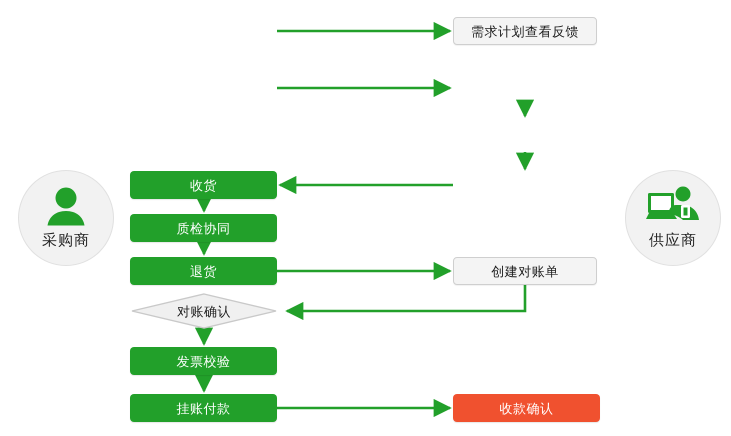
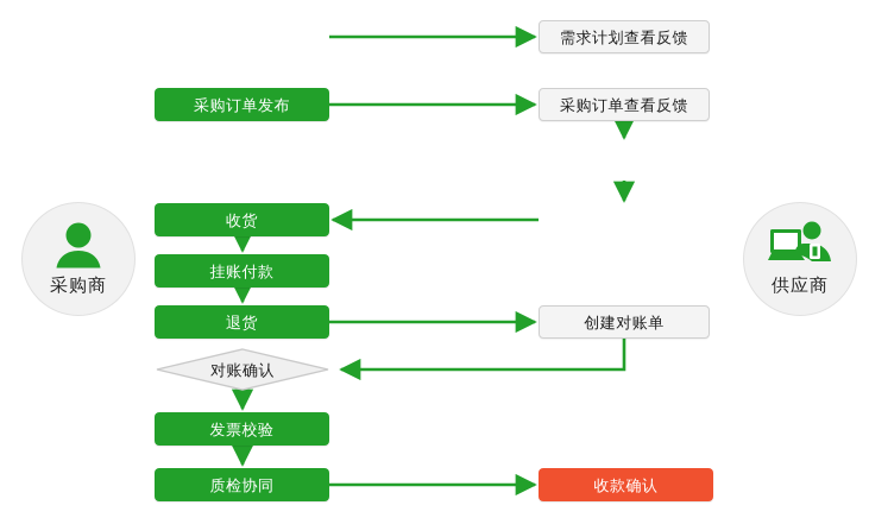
  采购商
  供应商
  需求计划查看反馈
+ 采购订单发布
+ 采购订单查看反馈
  收货
- 质检协同
+ 挂账付款
  退货
  创建对账单
  对账确认
  发票校验
- 挂账付款
+ 质检协同
  收款确认
